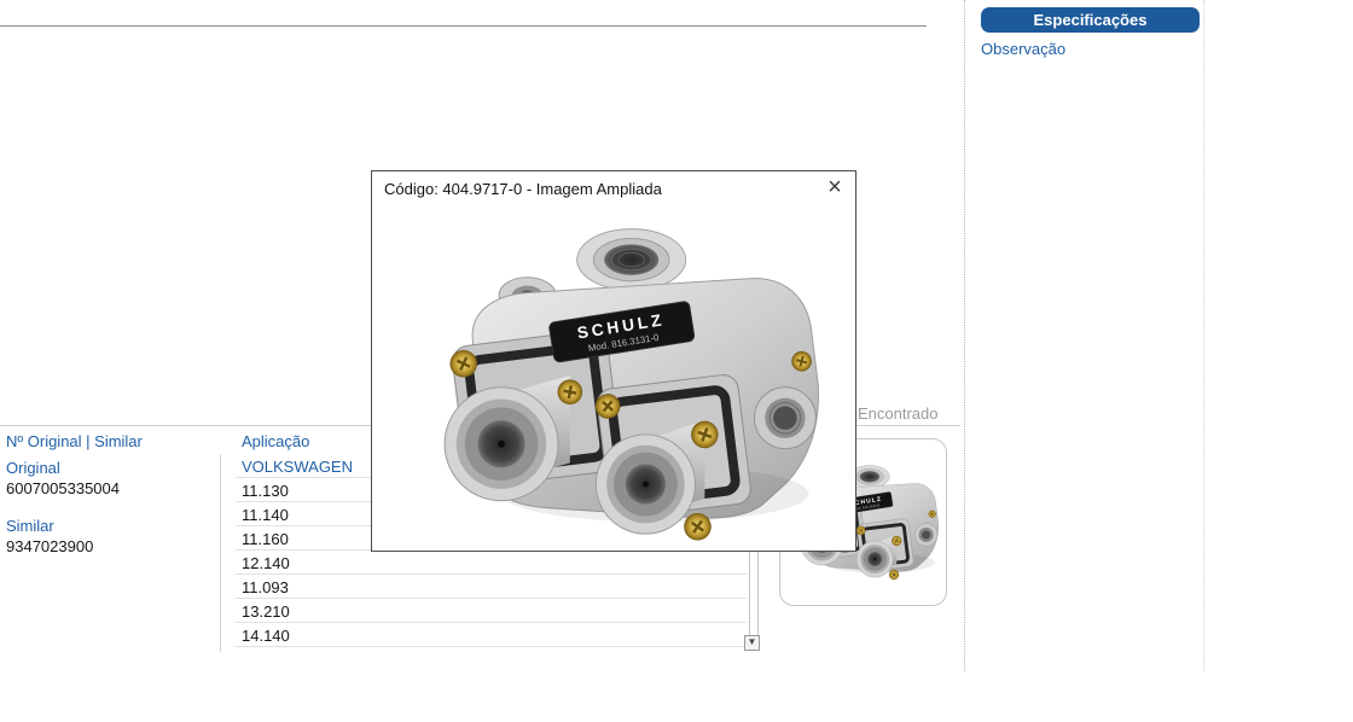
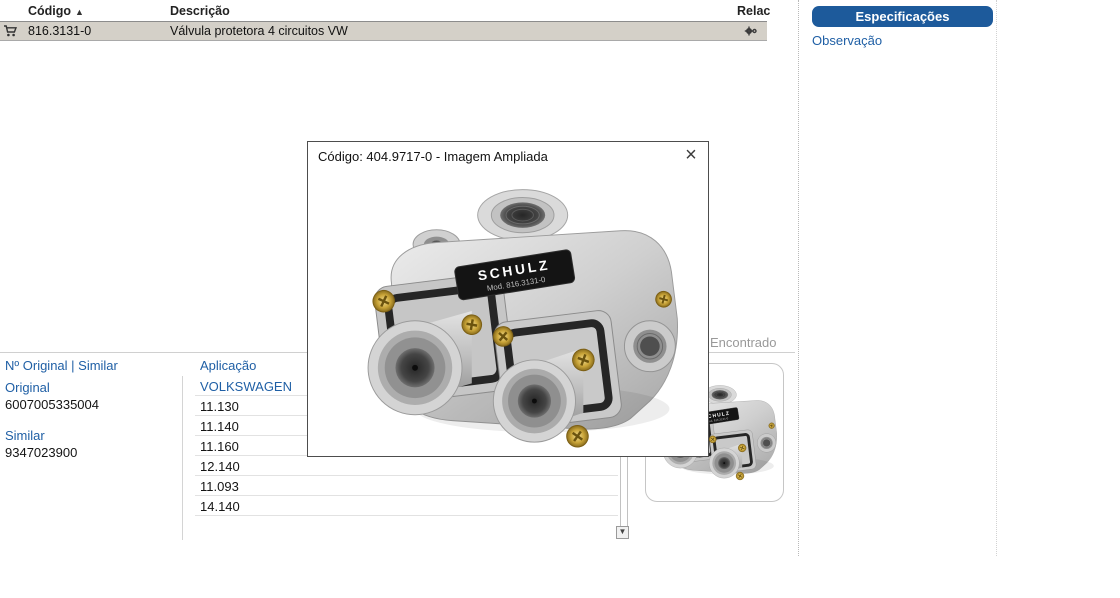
+ Código ▲
+ Descrição
+ Relac
+ 816.3131-0
+ Válvula protetora 4 circuitos VW
  Especificações
  Observação
  Encontrado
  Nº Original | Similar
  Original
  6007005335004
  Similar
  9347023900
  Aplicação
  VOLKSWAGEN
  11.130
  11.140
  11.160
  12.140
  11.093
- 13.210
  14.140
  ▼
  Código: 404.9717-0 - Imagem Ampliada
  ×
